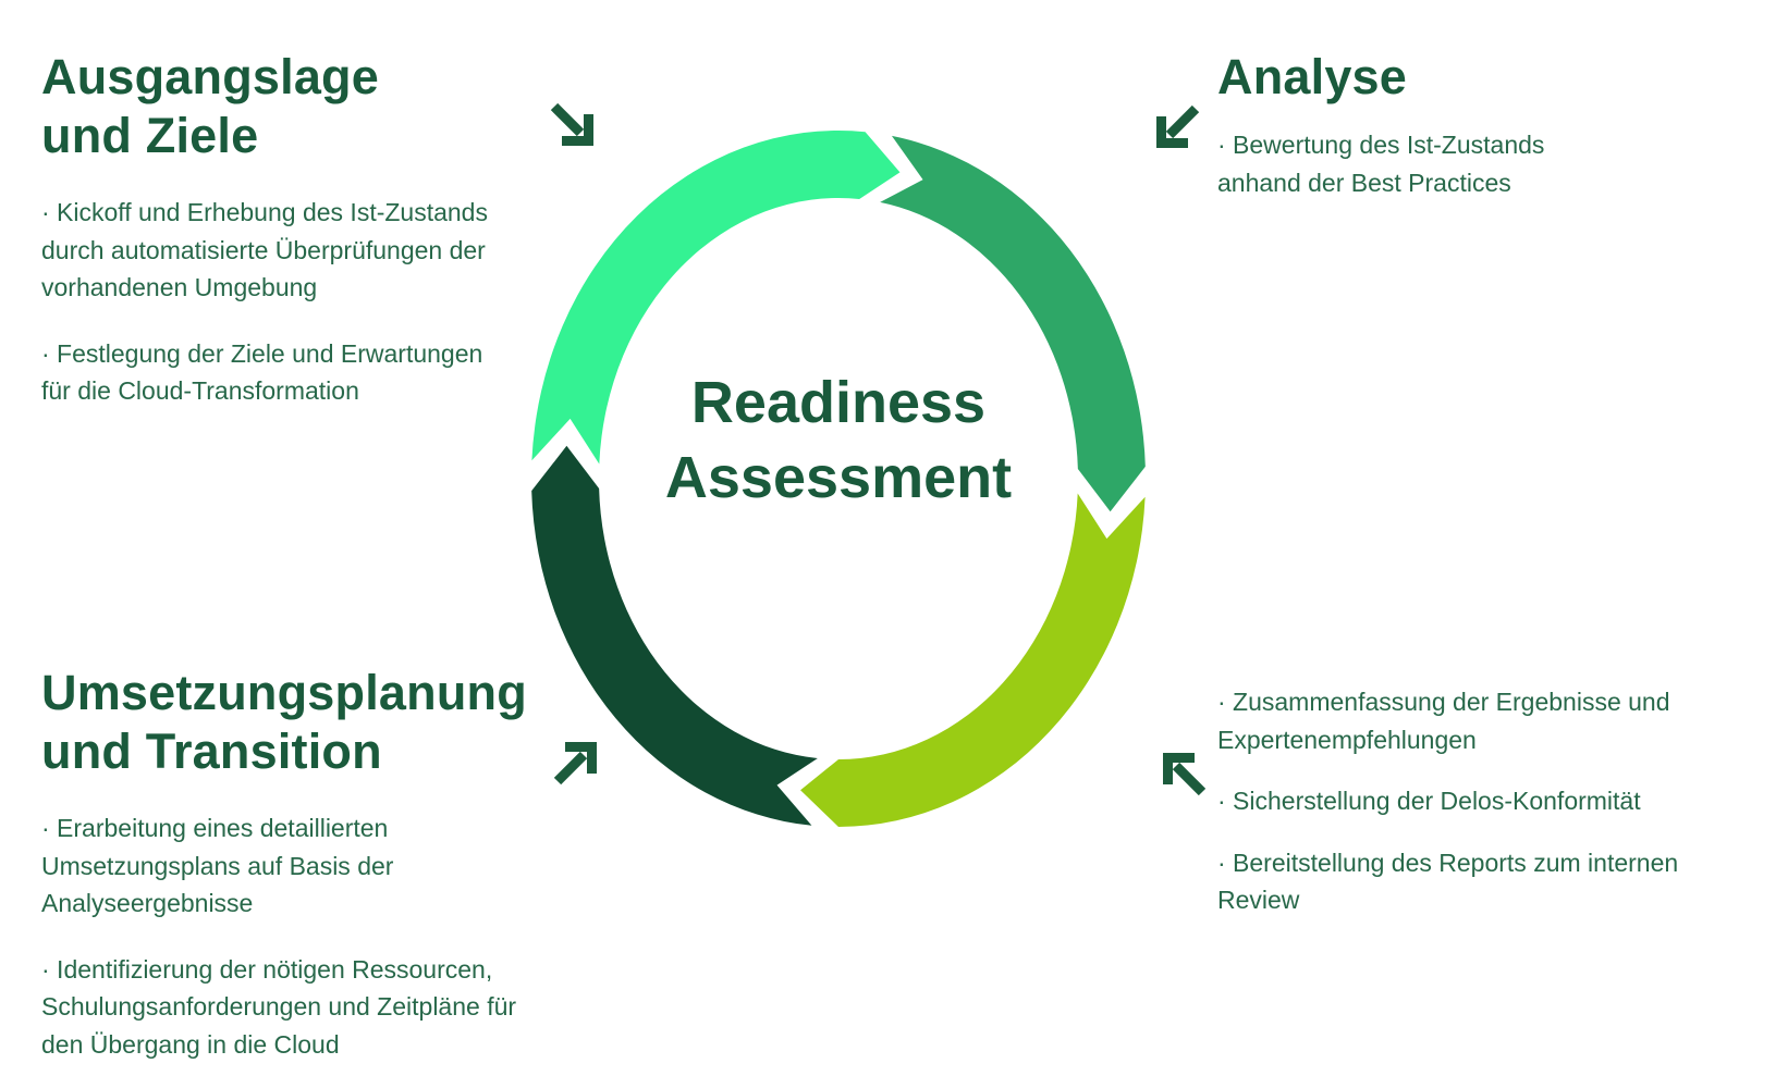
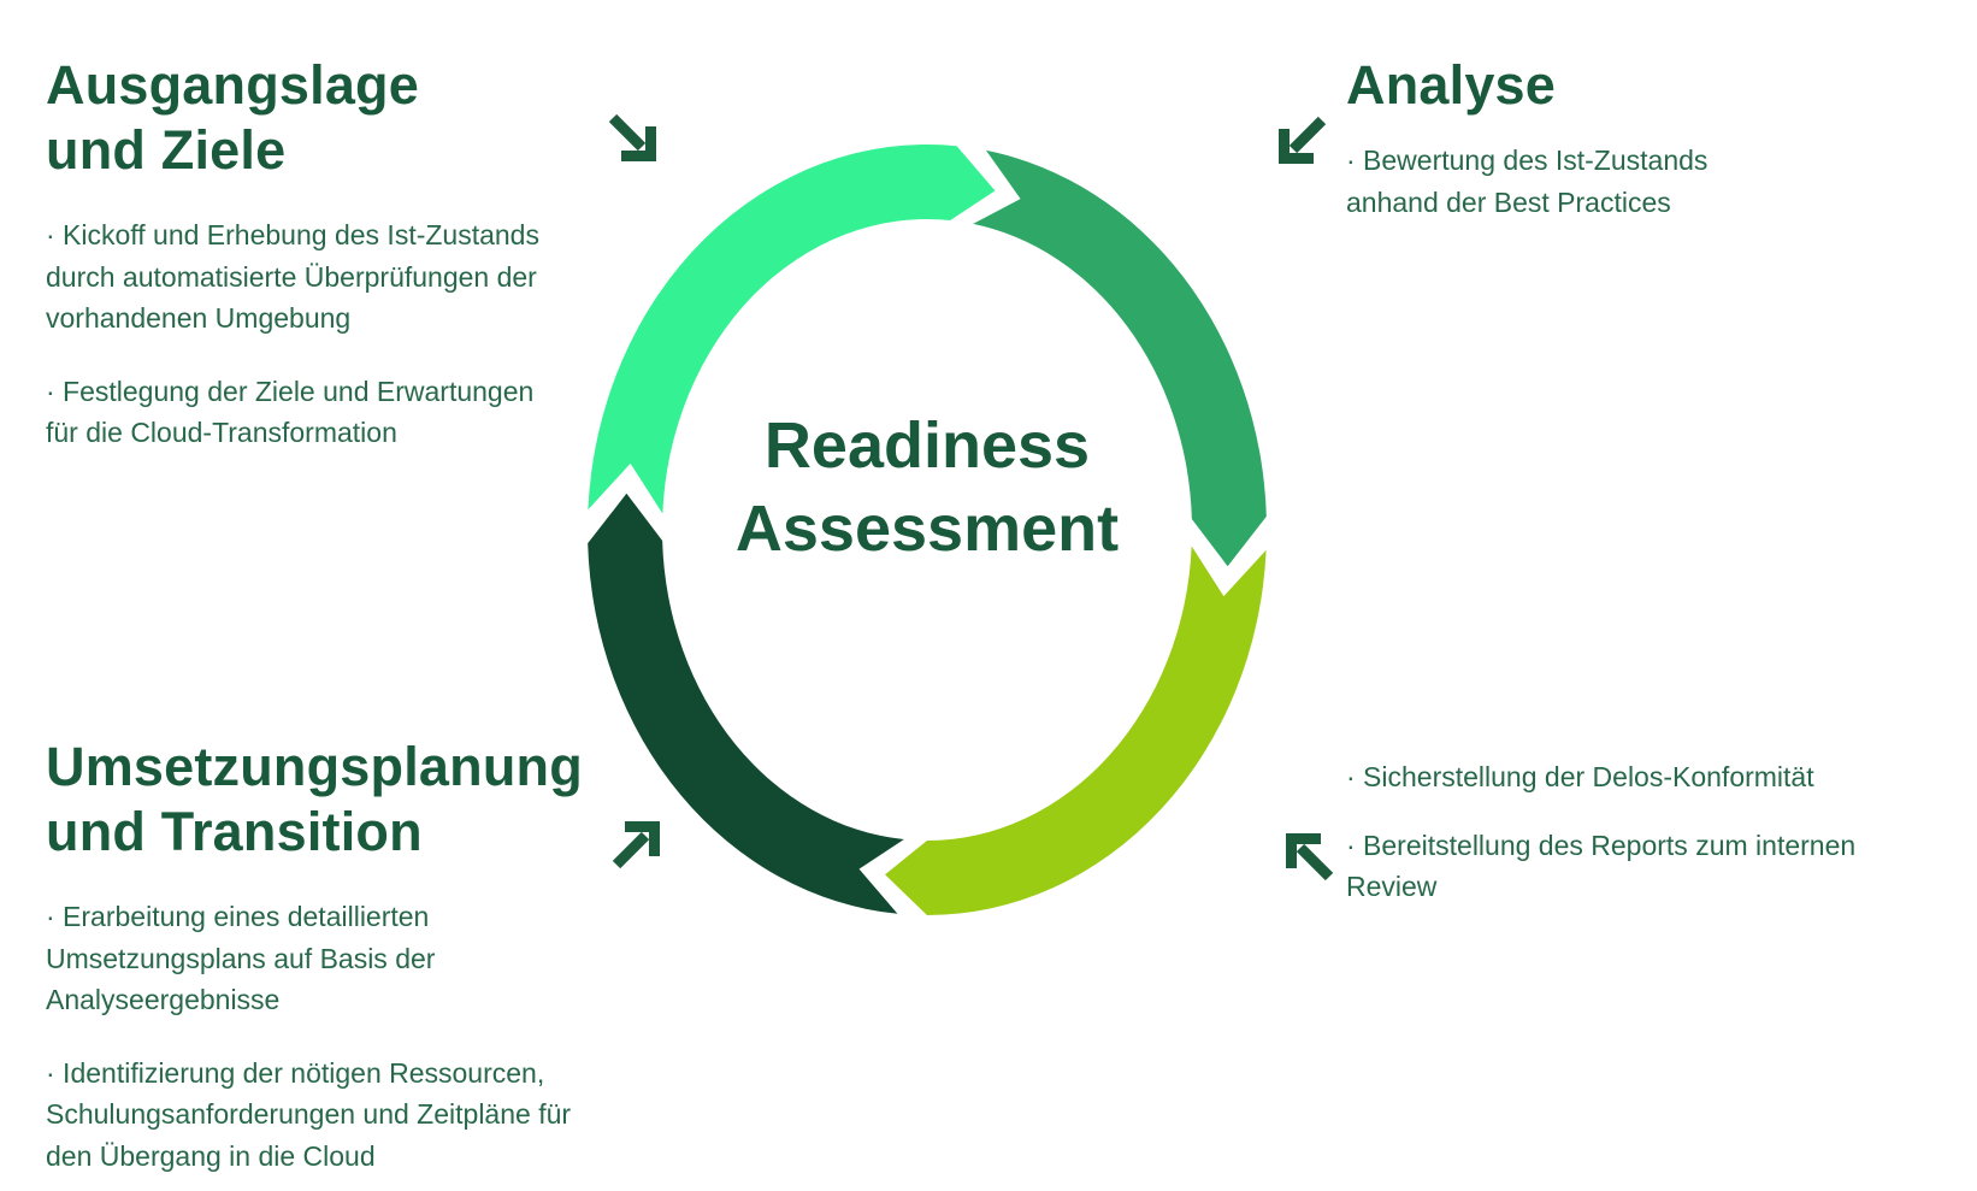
  Readiness
  Assessment
  Ausgangslage
  und Ziele
  · Kickoff und Erhebung des Ist-Zustands
  durch automatisierte Überprüfungen der
  vorhandenen Umgebung
  · Festlegung der Ziele und Erwartungen
  für die Cloud-Transformation
  Analyse
  · Bewertung des Ist-Zustands
  anhand der Best Practices
  Umsetzungsplanung
  und Transition
  · Erarbeitung eines detaillierten
  Umsetzungsplans auf Basis der
  Analyseergebnisse
  · Identifizierung der nötigen Ressourcen,
  Schulungsanforderungen und Zeitpläne für
  den Übergang in die Cloud
- · Zusammenfassung der Ergebnisse und
- Expertenempfehlungen
  · Sicherstellung der Delos-Konformität
  · Bereitstellung des Reports zum internen
  Review
